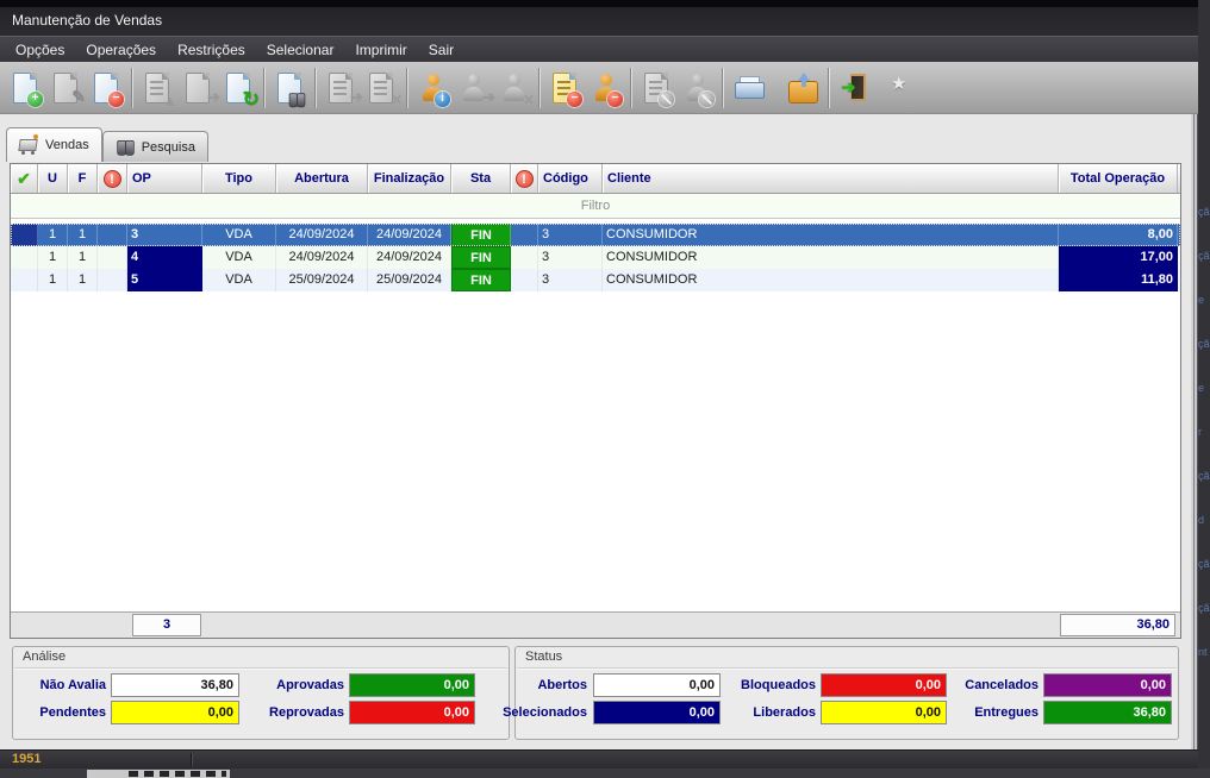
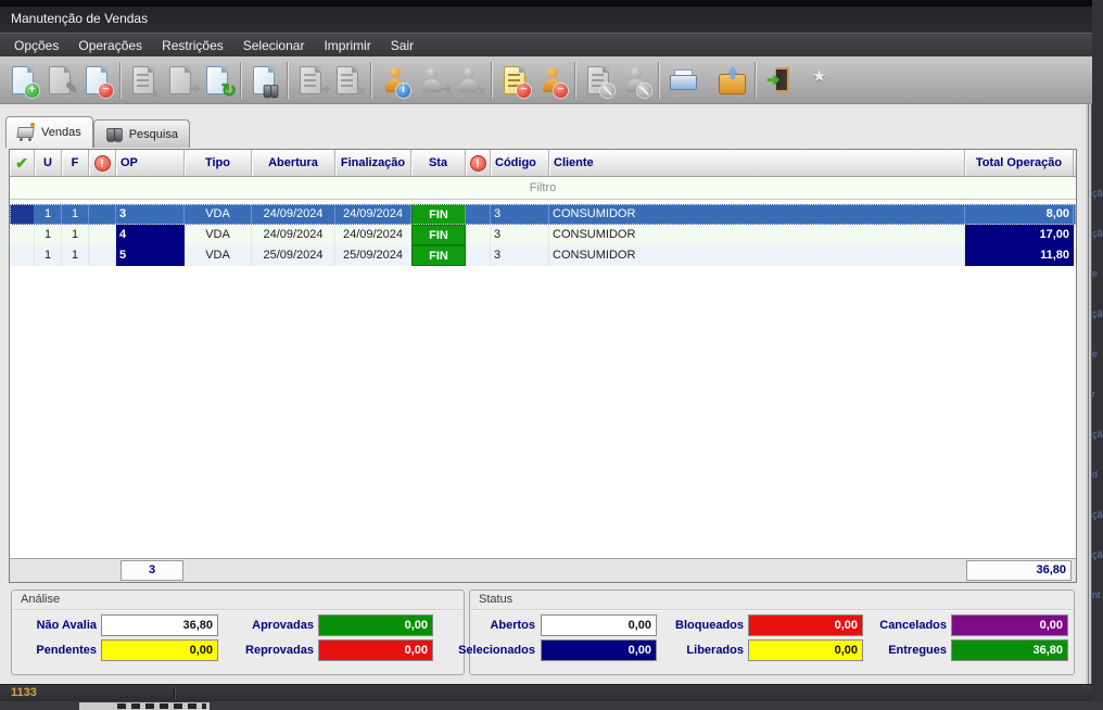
  çã
  çã
  e
  çã
  e
  r
  çã
  d
  çã
  çã
  nt
  Manutenção de Vendas
  Opções
  Operações
  Restrições
  Selecionar
  Imprimir
  Sair
  +
  ✎
  −
  ▲
  ➔
  ↻
  ➔
  ✕
  i
  ➔
  ✕
  −
  −
  ➔
  ★
  Vendas
  Pesquisa
  ✔
  U
  F
  !
  OP
  Tipo
  Abertura
  Finalização
  Sta
  !
  Código
  Cliente
  Total Operação
  Filtro
  1
  1
  3
  VDA
  24/09/2024
  24/09/2024
  FIN
  3
  CONSUMIDOR
  8,00
  1
  1
  4
  VDA
  24/09/2024
  24/09/2024
  FIN
  3
  CONSUMIDOR
  17,00
  1
  1
  5
  VDA
  25/09/2024
  25/09/2024
  FIN
  3
  CONSUMIDOR
  11,80
  3
  36,80
  Análise
  Não Avalia
  36,80
  Aprovadas
  0,00
  Pendentes
  0,00
  Reprovadas
  0,00
  Status
  Abertos
  0,00
  Bloqueados
  0,00
  Cancelados
  0,00
  Selecionados
  0,00
  Liberados
  0,00
  Entregues
  36,80
- 1951
+ 1133
